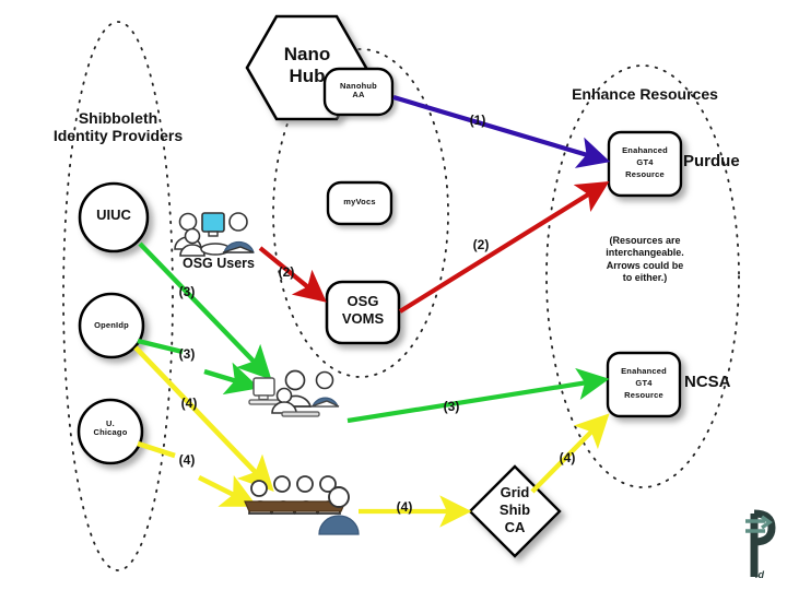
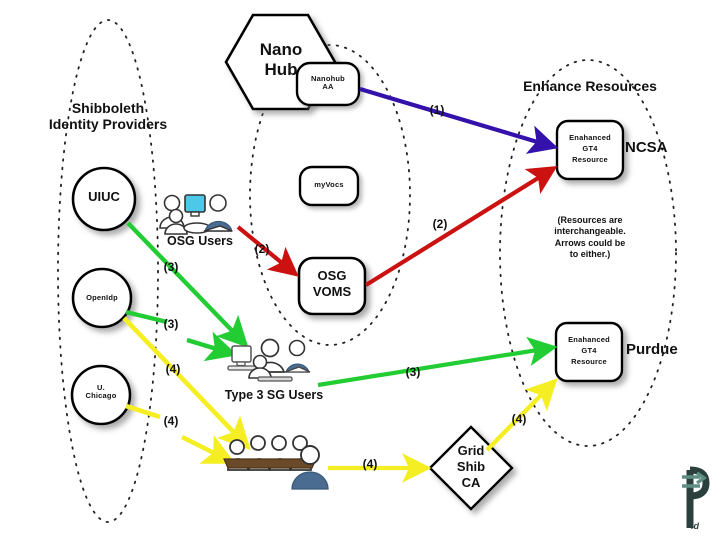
  Shibboleth
  Identity Providers
  Enhance Resources
  UIUC
  OpenIdp
  U.
  Chicago
  Nano
  Hub
  Nanohub
  AA
  myVocs
  OSG
  VOMS
  Enahanced
  GT4
  Resource
- Purdue
+ NCSA
  Enahanced
  GT4
  Resource
- NCSA
+ Purdue
  (Resources are
  interchangeable.
  Arrows could be
  to either.)
  Grid
  Shib
  CA
  OSG Users
+ Type 3 SG Users
  (1)
  (2)
  (2)
  (3)
  (3)
  (3)
  (4)
  (4)
  (4)
  (4)
  -id
